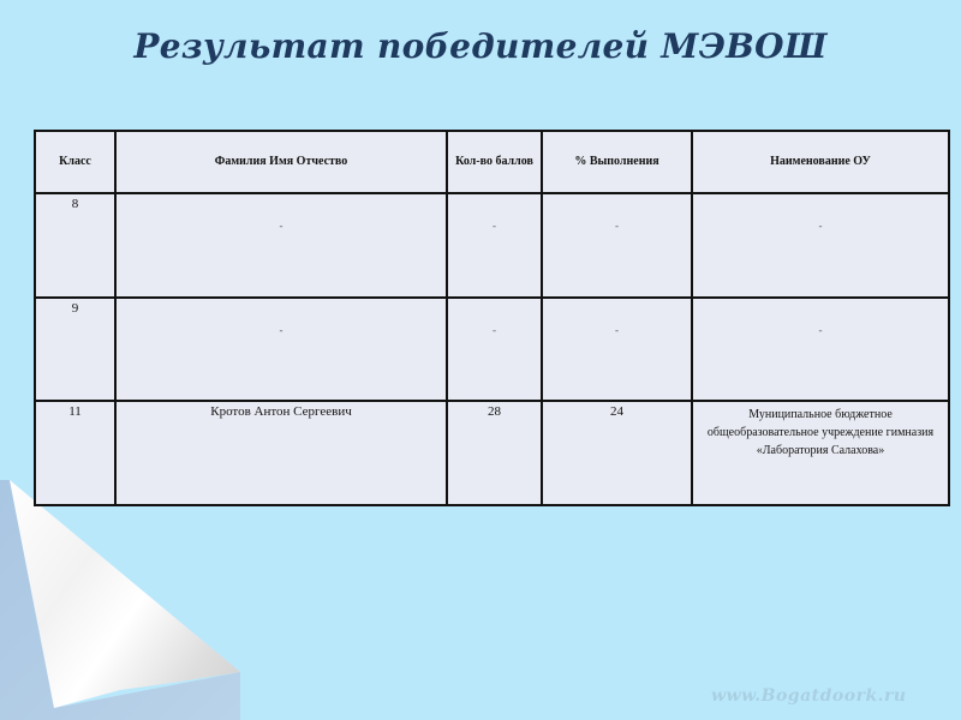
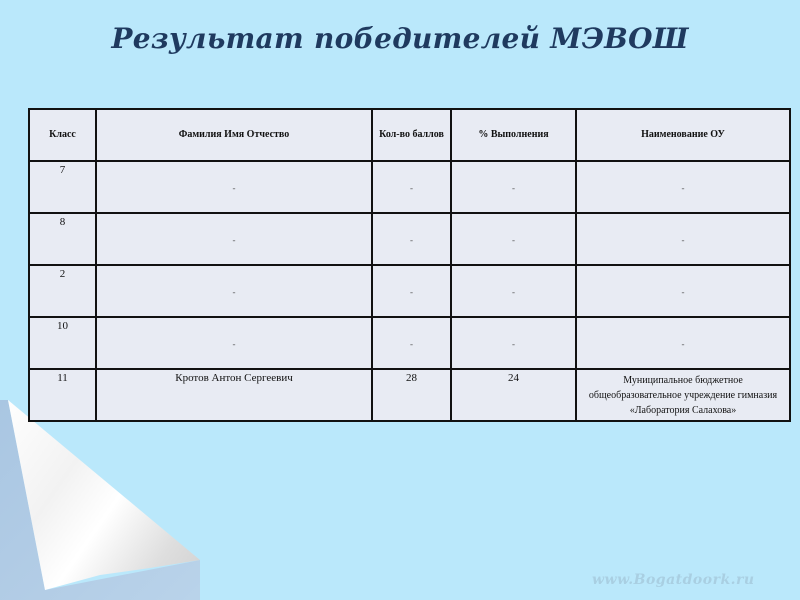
  Результат победителей МЭВОШ
  Класс	Фамилия Имя Отчество	Кол-во баллов	% Выполнения	Наименование ОУ
+ 7	-	-	-	-
  8	-	-	-	-
- 9	-	-	-	-
+ 2	-	-	-	-
+ 10	-	-	-	-
  11	Кротов Антон Сергеевич	28	24	Муниципальное бюджетное общеобразовательное учреждение гимназия «Лаборатория Салахова»
  www.Bogatdoork.ru
